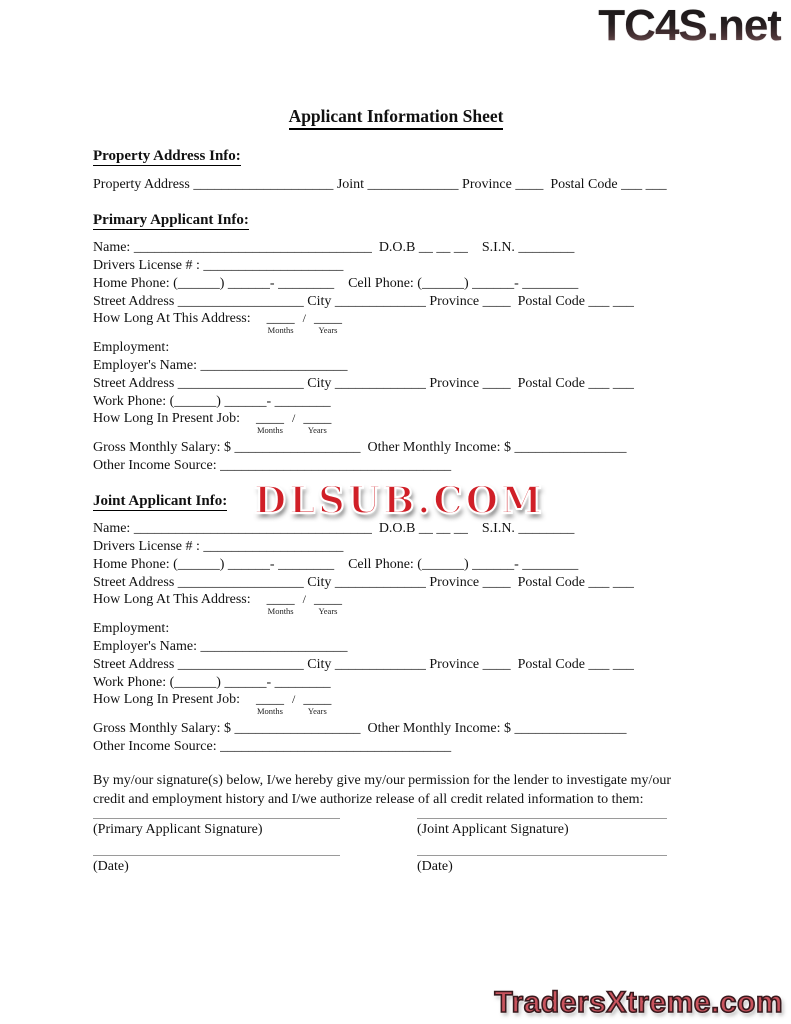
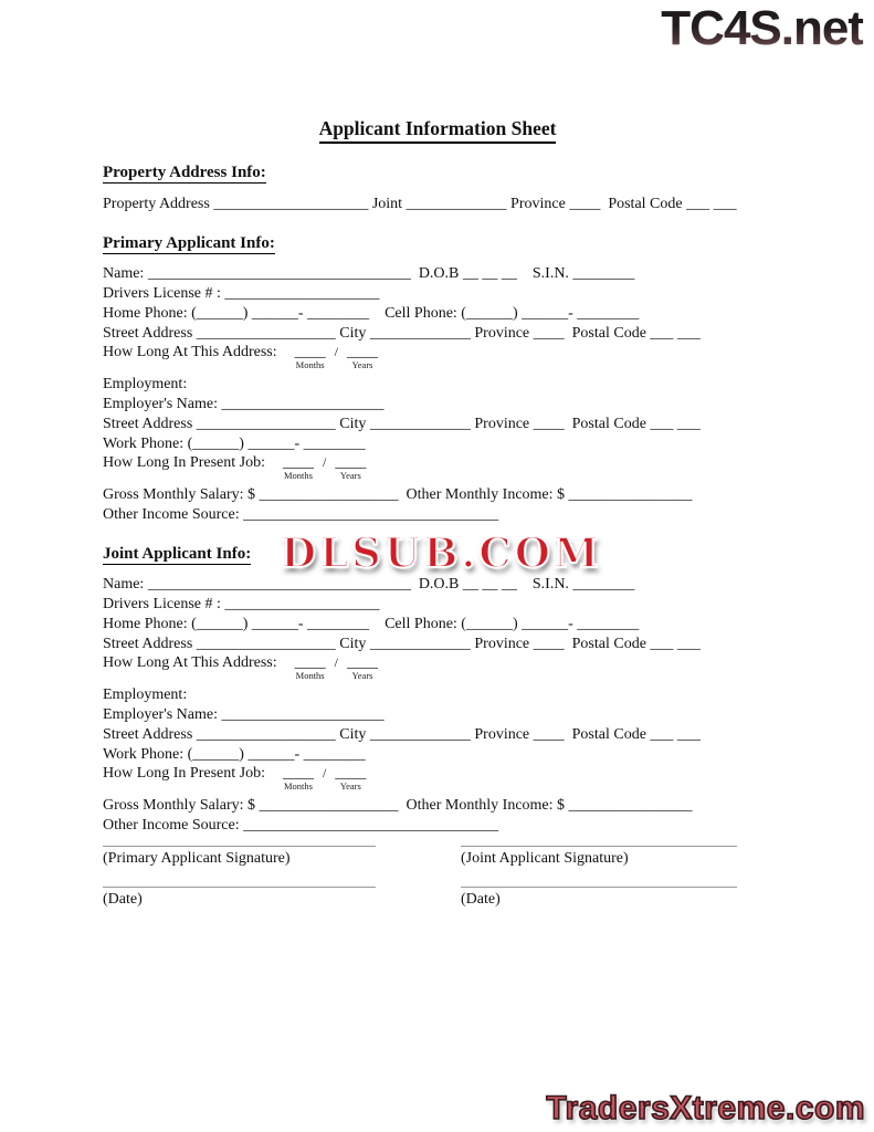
  TC4S.net
  DLSUB.COM
  Applicant Information Sheet
  Property Address Info:
  Property Address ____________________ Joint _____________ Province ____ Postal Code ___ ___
  Primary Applicant Info:
  Name: __________________________________ D.O.B __ __ __ S.I.N. ________
  Drivers License # : ____________________
  Home Phone: (______) ______- ________ Cell Phone: (______) ______- ________
  Street Address __________________ City _____________ Province ____ Postal Code ___ ___
  How Long At This Address:
  ____
  Months
  /
  ____
  Years
  Employment:
  Employer's Name: _____________________
  Street Address __________________ City _____________ Province ____ Postal Code ___ ___
  Work Phone: (______) ______- ________
  How Long In Present Job:
  ____
  Months
  /
  ____
  Years
  Gross Monthly Salary: $ __________________ Other Monthly Income: $ ________________
  Other Income Source: _________________________________
  Joint Applicant Info:
  Name: __________________________________ D.O.B __ __ __ S.I.N. ________
  Drivers License # : ____________________
  Home Phone: (______) ______- ________ Cell Phone: (______) ______- ________
  Street Address __________________ City _____________ Province ____ Postal Code ___ ___
  How Long At This Address:
  ____
  Months
  /
  ____
  Years
  Employment:
  Employer's Name: _____________________
  Street Address __________________ City _____________ Province ____ Postal Code ___ ___
  Work Phone: (______) ______- ________
  How Long In Present Job:
  ____
  Months
  /
  ____
  Years
  Gross Monthly Salary: $ __________________ Other Monthly Income: $ ________________
  Other Income Source: _________________________________
- By my/our signature(s) below, I/we hereby give my/our permission for the lender to investigate my/our credit and employment history and I/we authorize release of all credit related information to them:
  (Primary Applicant Signature)
  (Date)
  (Joint Applicant Signature)
  (Date)
  TradersXtreme.com
